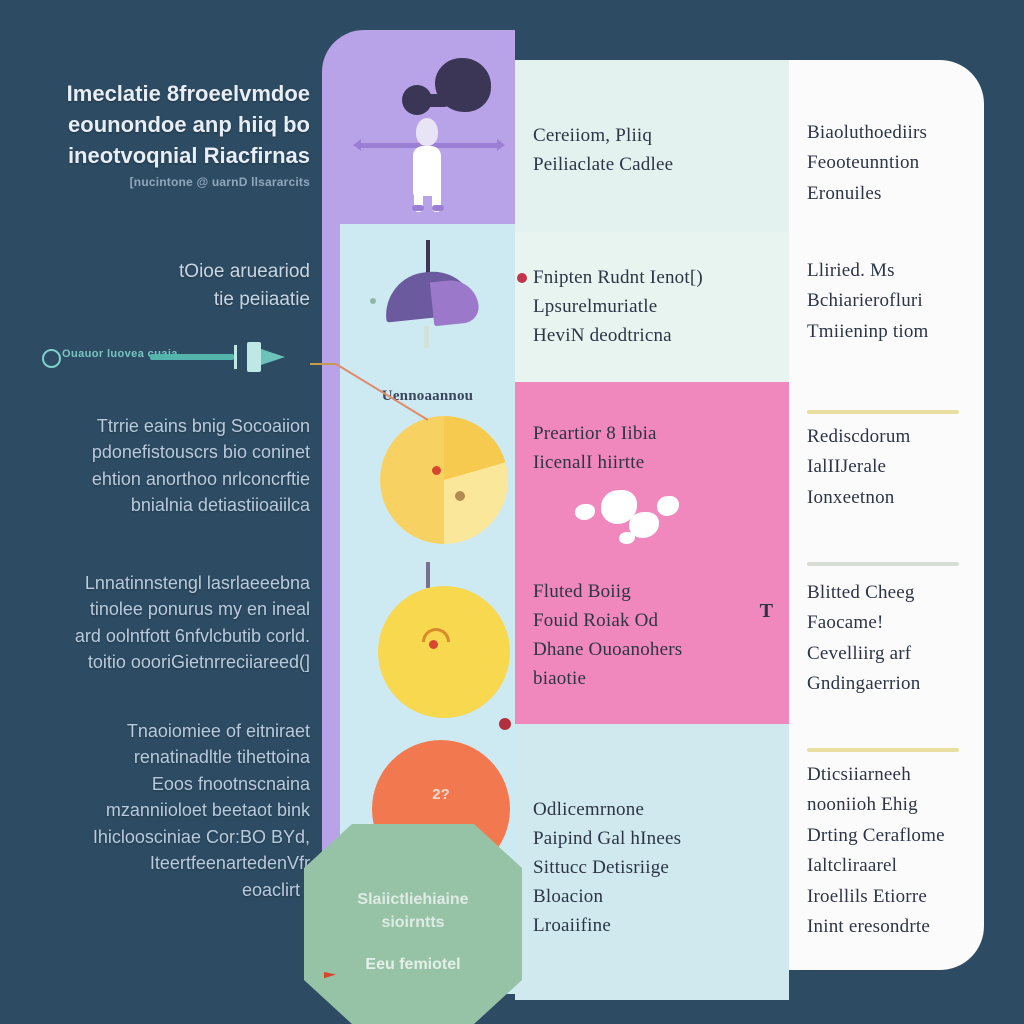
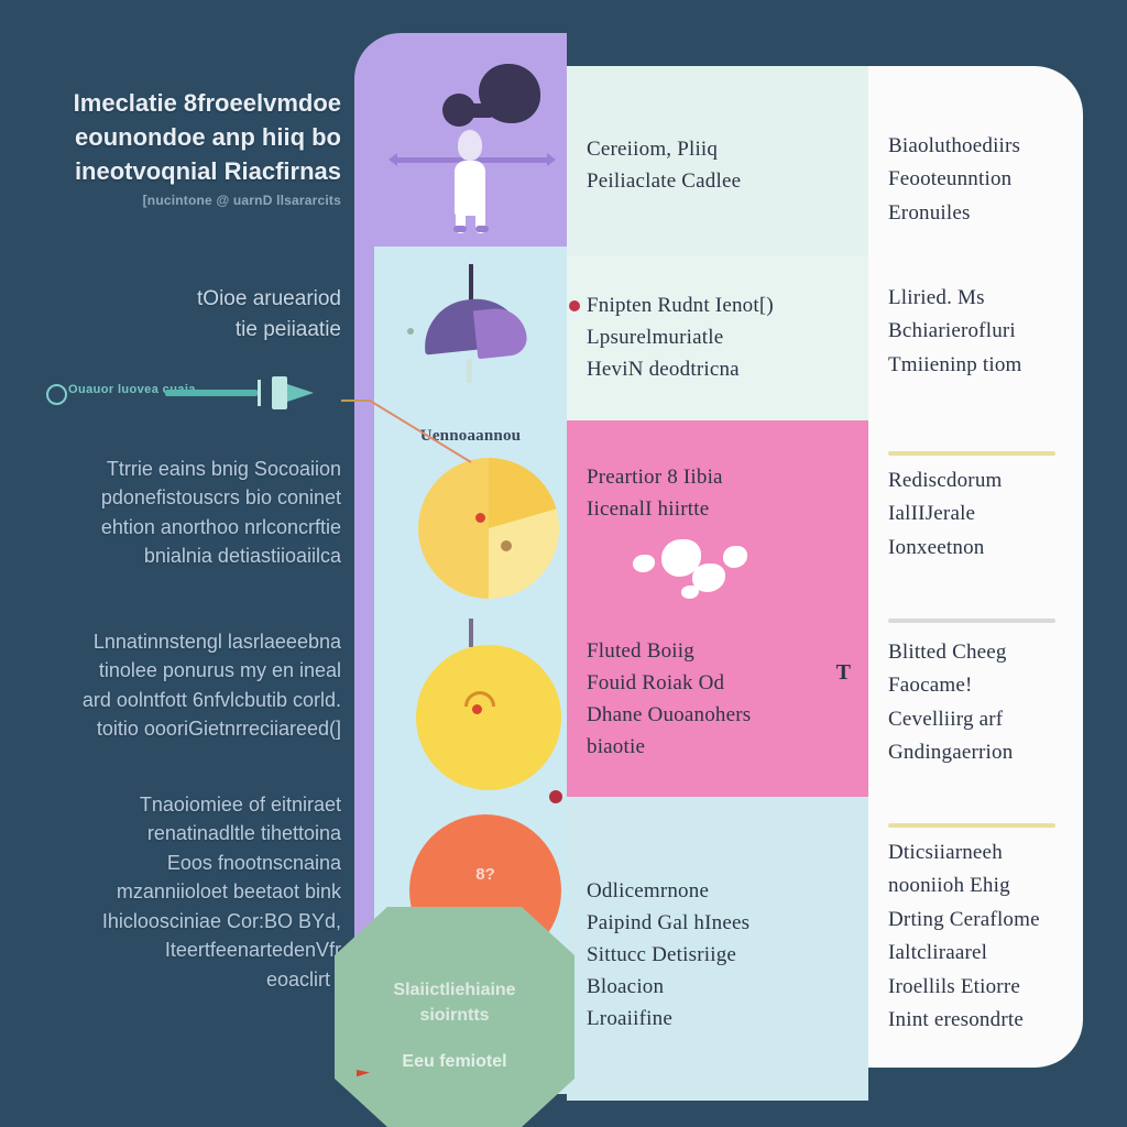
  Imeclatie 8froeelvmdoe
  eounondoe anp hiiq bo
  ineotvoqnial Riacfirnas
  [nucintone @ uarnD llsararcits
  tOioe arueariod
  tie peiiaatie
  Ouauor luovea
  Ttrrie eains bnig Socoaiion
  pdonefistouscrs bio coninet
  ehtion anorthoo nrlconcrftie
  bnialnia detiastiioaiilca
  Lnnatinnstengl lasrlaeeebna
  tinolee ponurus my en ineal
  ard oolntfott 6nfvlcbutib corld.
  toitio oooriGietnrreciiareed(]
  Tnaoiomiee of eitniraet
  renatinadltle tihettoina
  Eoos fnootnscnaina
  mzanniioloet beetaot bink
  Ihicloosciniae Cor:BO BYd,
  IteertfeenartedenVfr
  eoaclirt
  ennoaannou
- 2?
+ 8?
  Cereiiom, Pliiq
  Peiliaclate Cadlee
  Fnipten Rudnt Ienot[)
  Lpsurelmuriatle
  HeviN deodtricna
  Preartior 8 Iibia
  IicenalI hiirtte
  Fluted Boiig
  Fouid Roiak Od
  Dhane Ouoanohers
  biaotie
  T
  Odlicemrnone
  Paipind Gal hInees
  Sittucc Detisriige
  Bloacion
  Lroaiifine
  Biaoluthoediirs
  Feooteunntion
  Eronuiles
  Lliried. Ms
  Bchiarierofluri
  Tmiieninp tiom
  Rediscdorum
  IalIIJerale
  Ionxeetnon
  Blitted Cheeg
  Faocame!
  Cevelliirg arf
  Gndingaerrion
  Dticsiiarneeh
  nooniioh Ehig
  Drting Ceraflome
  Ialtcliraarel
  Iroellils Etiorre
  Inint eresondrte
  Slaiictliehiaine
  sioirntts
  Eeu femiotel
